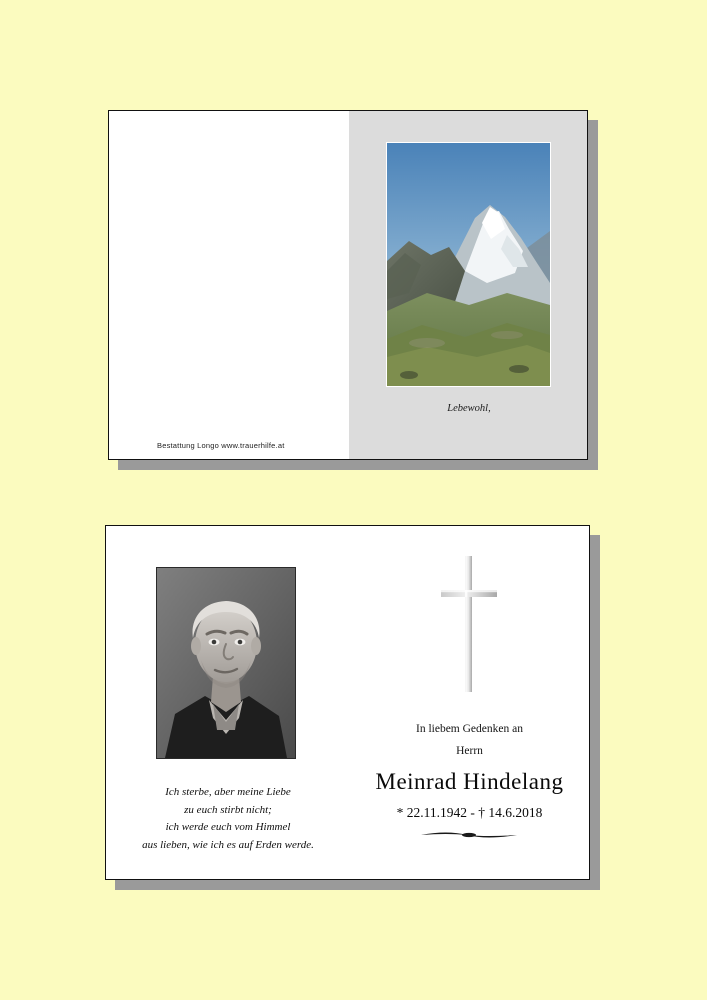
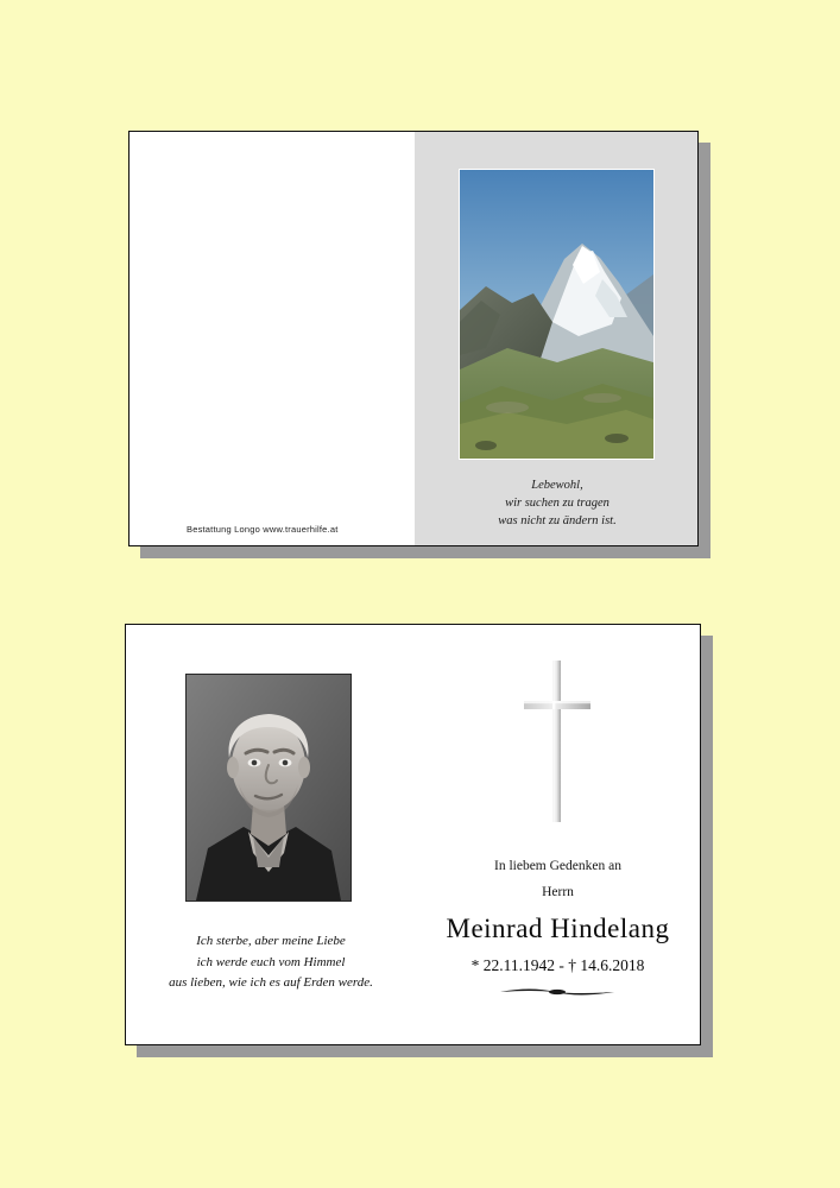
  Bestattung Longo www.trauerhilfe.at
  Lebewohl,
+ wir suchen zu tragen
+ was nicht zu ändern ist.
  Ich sterbe, aber meine Liebe
- zu euch stirbt nicht;
  ich werde euch vom Himmel
  aus lieben, wie ich es auf Erden werde.
  In liebem Gedenken an
  Herrn
  Meinrad Hindelang
  * 22.11.1942 - † 14.6.2018
